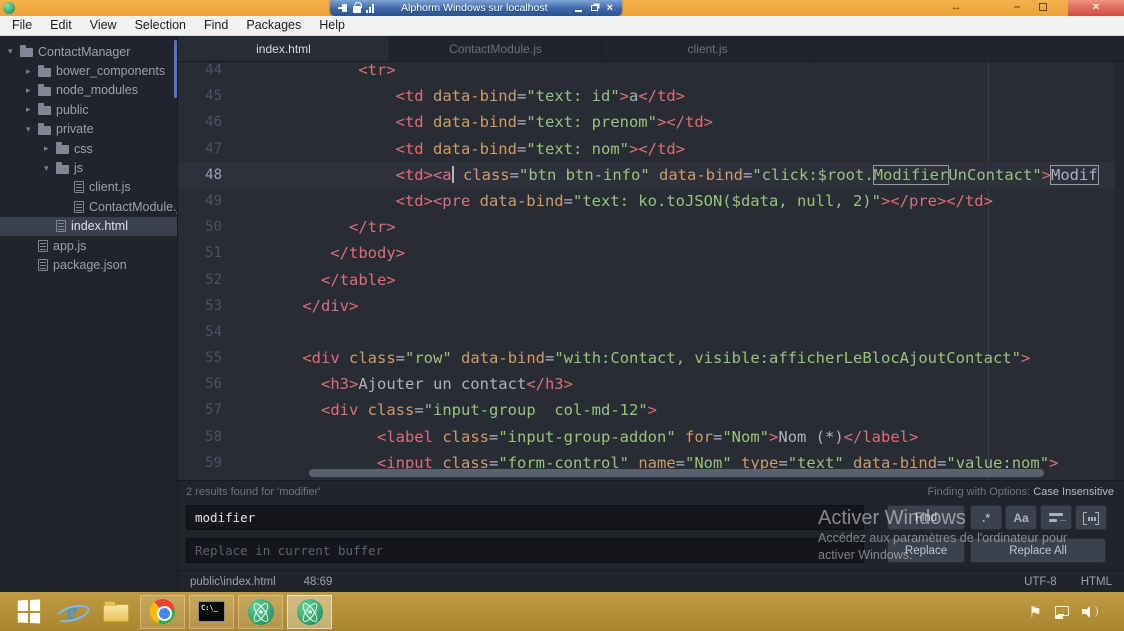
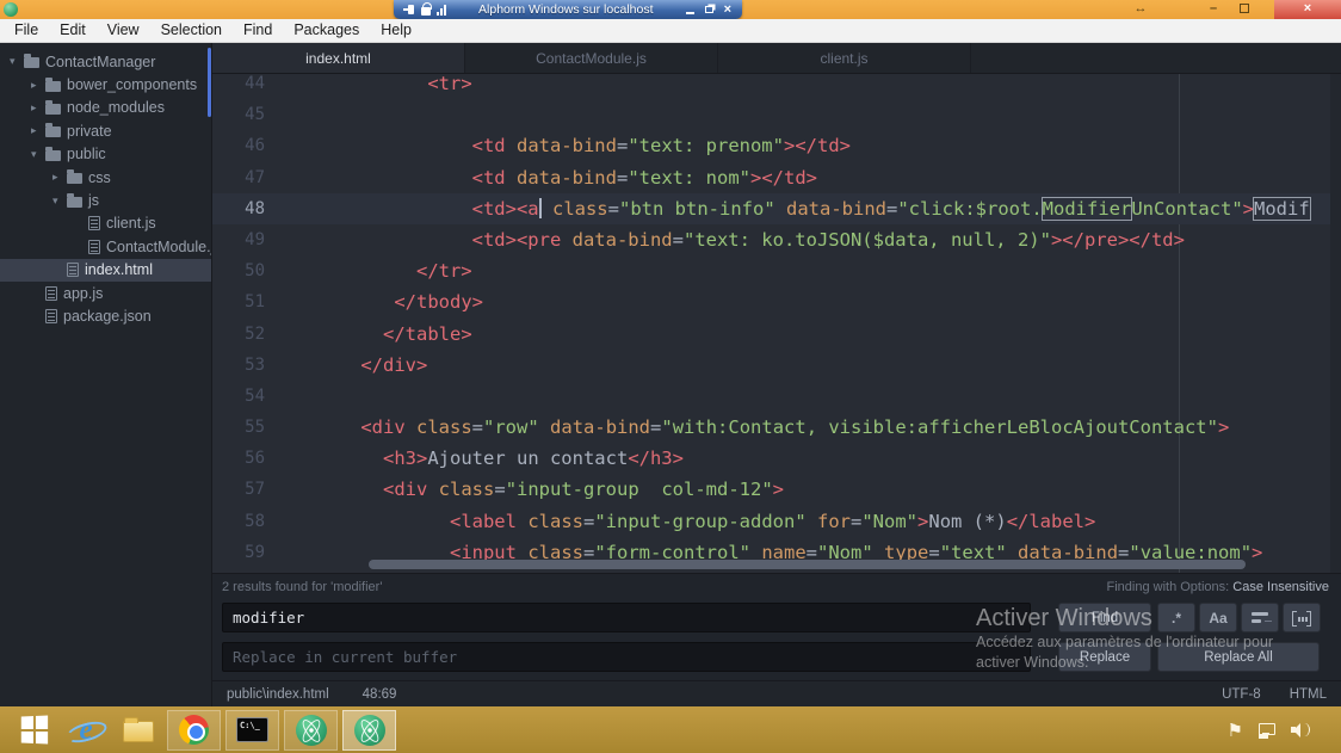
  Alphorm Windows sur localhost
  ×
  ↔
  –
  ×
  File
  Edit
  View
  Selection
  Find
  Packages
  Help
  ▾
  ContactManager
  ▸
  bower_components
  ▸
  node_modules
  ▸
- public
+ private
  ▾
- private
+ public
  ▸
  css
  ▾
  js
  client.js
  ContactModule.
  index.html
  app.js
  package.json
  index.html
  ContactModule.js
  client.js
  44
  <tr>
  45
- <td data-bind="text: id">a</td>
  46
  <td data-bind="text: prenom"></td>
  47
  <td data-bind="text: nom"></td>
  48
  <td><a class="btn btn-info" data-bind="click:$root.ModifierUnContact">Modif
  49
  <td><pre data-bind="text: ko.toJSON($data, null, 2)"></pre></td>
  50
  </tr>
  51
  </tbody>
  52
  </table>
  53
  </div>
  54
  55
  <div class="row" data-bind="with:Contact, visible:afficherLeBlocAjoutContact">
  56
  <h3>Ajouter un contact</h3>
  57
  <div class="input-group col-md-12">
  58
  <label class="input-group-addon" for="Nom">Nom (*)</label>
  59
  <input class="form-control" name="Nom" type="text" data-bind="value:nom">
  2 results found for 'modifier'
  Finding with Options: Case Insensitive
  modifier
  Replace in current buffer
  Find
  Replace
  Replace All
  .*
  Aa
  public\index.html
  48:69
  UTF-8
  HTML
  Activer Windows
  Accédez aux paramètres de l'ordinateur pour
  activer Windows.
  e
  ⚑
